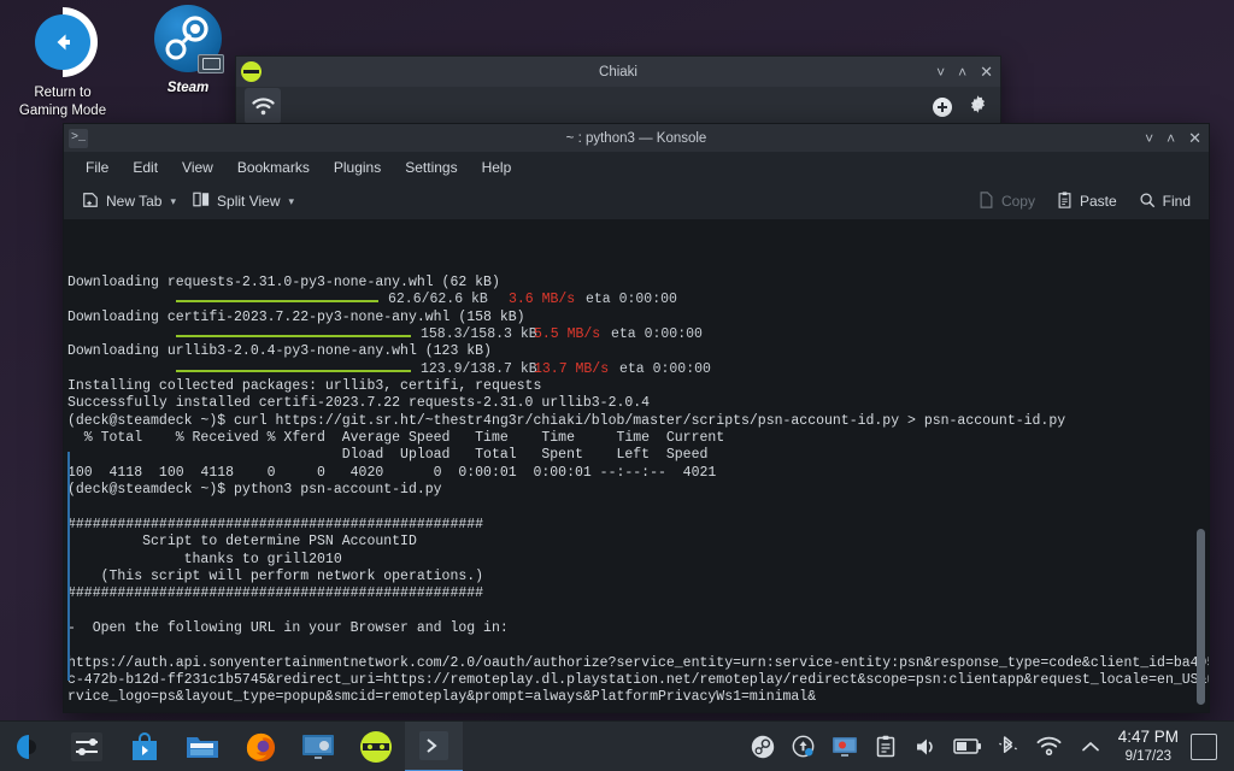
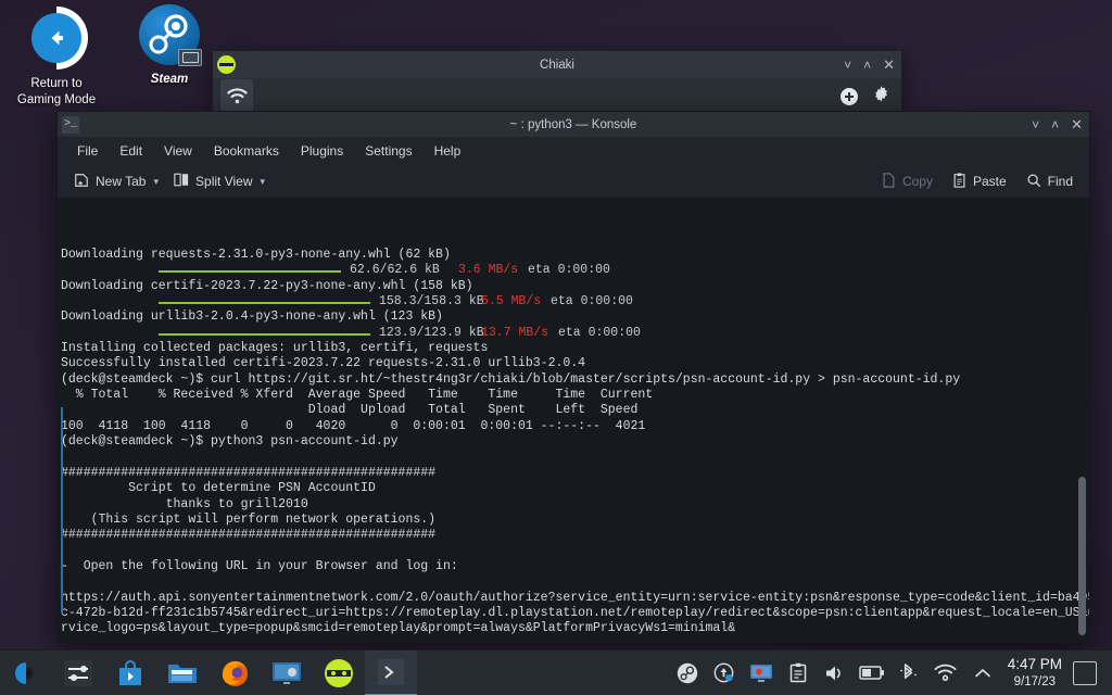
  Return to
  Gaming Mode
  Steam
  Chiaki
  ˅
  ˄
  ✕
  >_
  ~ : python3 — Konsole
  ˅
  ˄
  ✕
  File
  Edit
  View
  Bookmarks
  Plugins
  Settings
  Help
  New Tab
  ▾
  Split View
  ▾
  Copy
  Paste
  Find
  Downloading requests-2.31.0-py3-none-any.whl (62 kB)
  62.6/62.6 kB
  3.6 MB/s
  eta 0:00:00
  Downloading certifi-2023.7.22-py3-none-any.whl (158 kB)
  158.3/158.3 kB
  5.5 MB/s
  eta 0:00:00
  Downloading urllib3-2.0.4-py3-none-any.whl (123 kB)
- 123.9/138.7 kB
+ 123.9/123.9 kB
  13.7 MB/s
  eta 0:00:00
  Installing collected packages: urllib3, certifi, requests
  Successfully installed certifi-2023.7.22 requests-2.31.0 urllib3-2.0.4
  (deck@steamdeck ~)$ curl https://git.sr.ht/~thestr4ng3r/chiaki/blob/master/scripts/psn-account-id.py > psn-account-id.py
  % Total % Received % Xferd Average Speed Time Time Time Current
  Dload Upload Total Spent Left Speed
  100 4118 100 4118 0 0 4020 0 0:00:01 0:00:01 --:--:-- 4021
  (deck@steamdeck ~)$ python3 psn-account-id.py
  ##################################################
  Script to determine PSN AccountID
  thanks to grill2010
  (This script will perform network operations.)
  ##################################################
  - Open the following URL in your Browser and log in:
  https://auth.api.sonyentertainmentnetwork.com/2.0/oauth/authorize?service_entity=urn:service-entity:psn&response_type=code&client_id=ba4
  c-472b-b12d-ff231c1b5745&redirect_uri=https://remoteplay.dl.playstation.net/remoteplay/redirect&scope=psn:clientapp&request_locale=en_US
  rvice_logo=ps&layout_type=popup&smcid=remoteplay&prompt=always&PlatformPrivacyWs1=minimal&
  4:47 PM
  9/17/23
